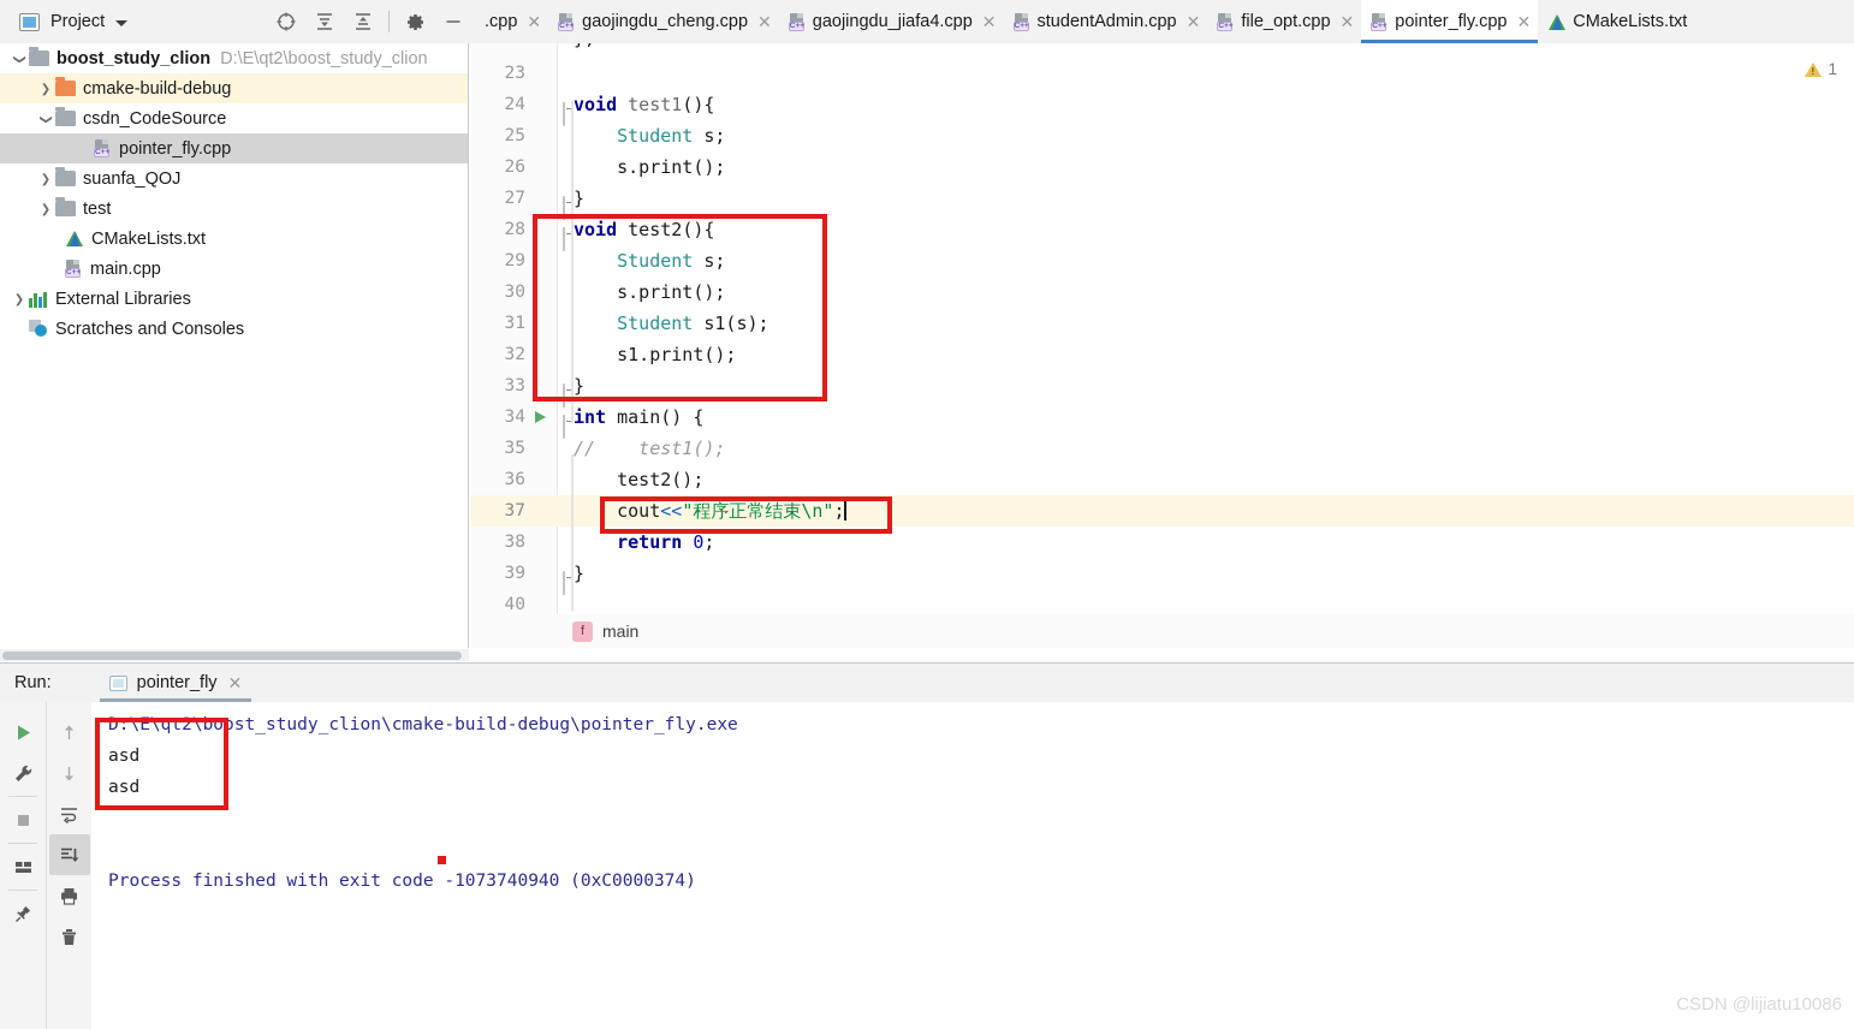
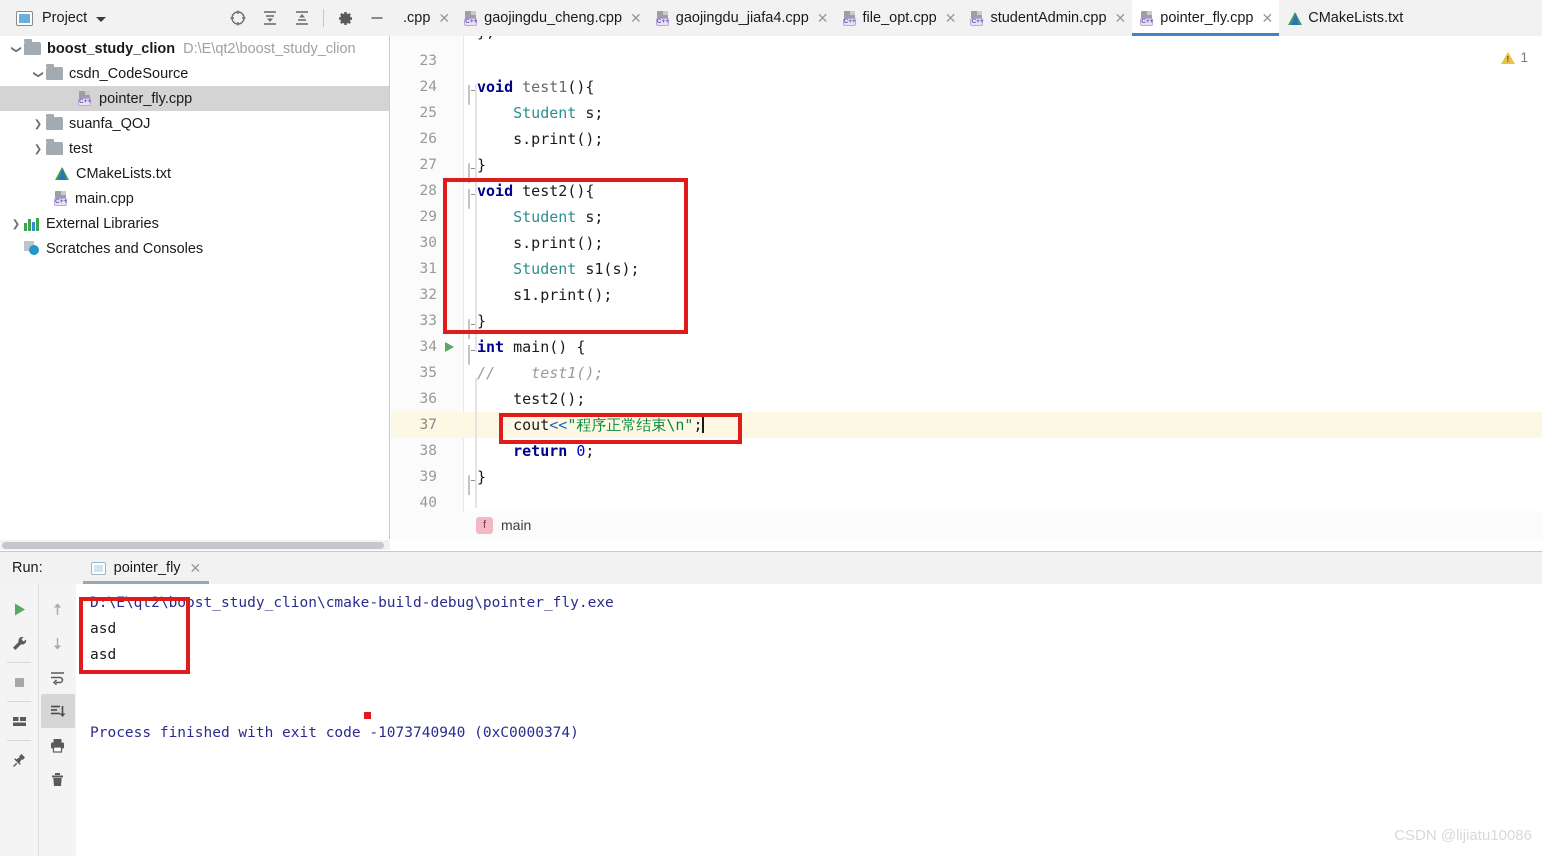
  Project
  .cpp
  ✕
  gaojingdu_cheng.cpp
  ✕
  gaojingdu_jiafa4.cpp
  ✕
- studentAdmin.cpp
+ file_opt.cpp
  ✕
- file_opt.cpp
+ studentAdmin.cpp
  ✕
  pointer_fly.cpp
  ✕
  CMakeLists.txt
  boost_study_clion
  D:\E\qt2\boost_study_clion
- cmake-build-debug
  csdn_CodeSource
  pointer_fly.cpp
  suanfa_QOJ
  test
  CMakeLists.txt
  main.cpp
  External Libraries
  Scratches and Consoles
  23
  24
  void test1(){
  25
  Student s;
  26
  s.print();
  27
  }
  28
  void test2(){
  29
  Student s;
  30
  s.print();
  31
  Student s1(s);
  32
  s1.print();
  33
  }
  34
  int main() {
  35
  // test1();
  36
  test2();
  37
  cout<<"程序正常结束\n";
  38
  return 0;
  39
  }
  40
  1
  f
  main
  Run:
  pointer_fly
  ✕
  D:\E\qt2\boost_study_clion\cmake-build-debug\pointer_fly.exe
  asd
  asd
  Process finished with exit code -1073740940 (0xC0000374)
  CSDN @lijiatu10086
